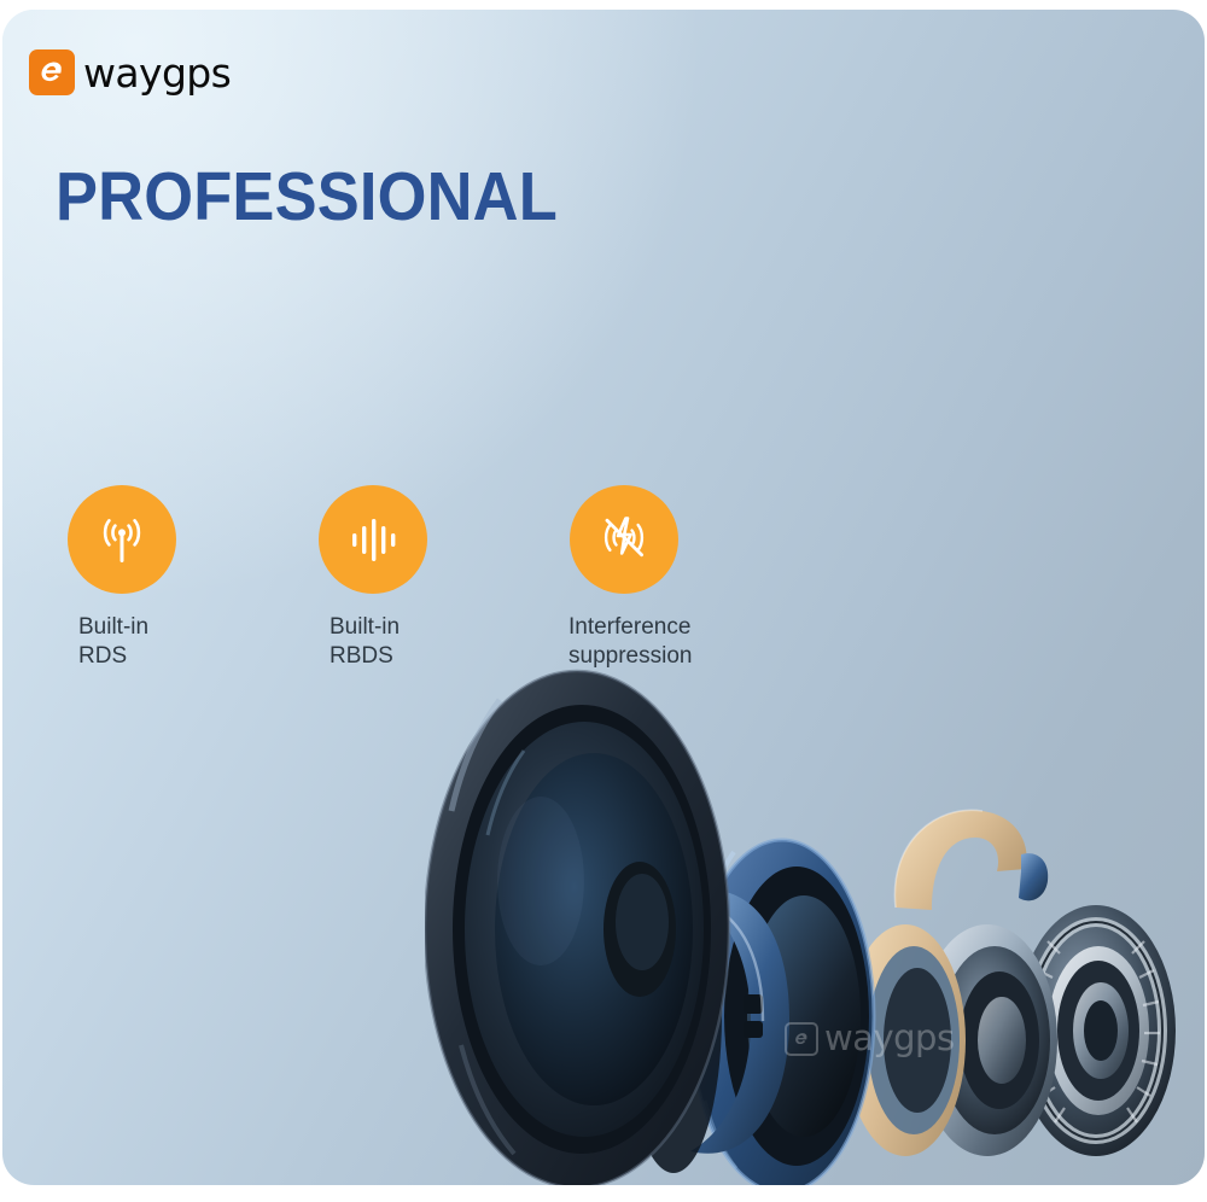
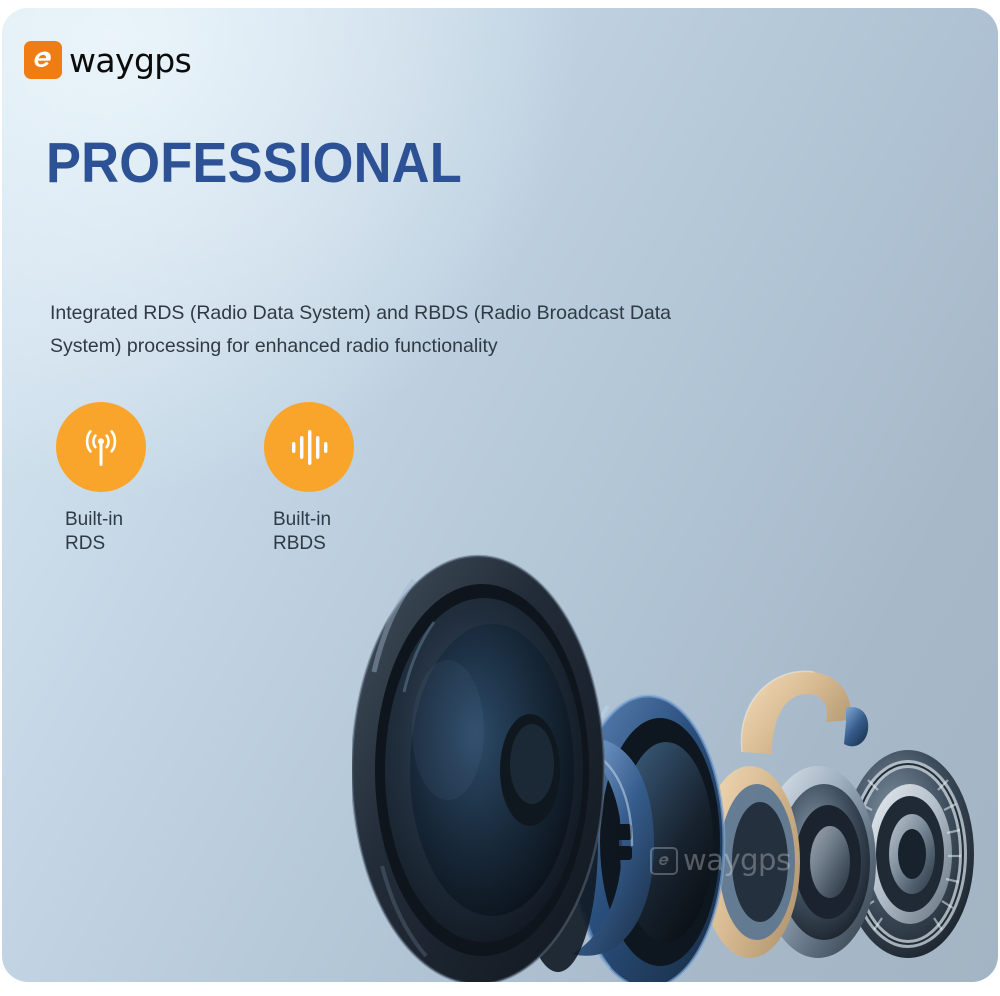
  waygps
  PROFESSIONAL
+ Integrated RDS (Radio Data System) and RBDS (Radio Broadcast Data System) processing for enhanced radio functionality
  Built-in
  RDS
  Built-in
  RBDS
- Interference
- suppression
  waygps
